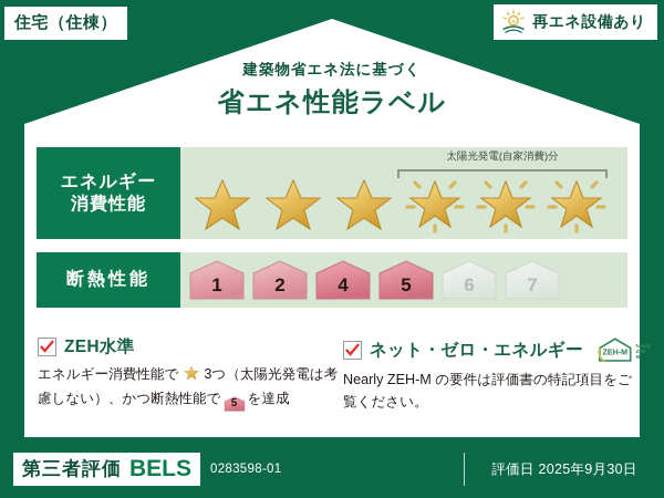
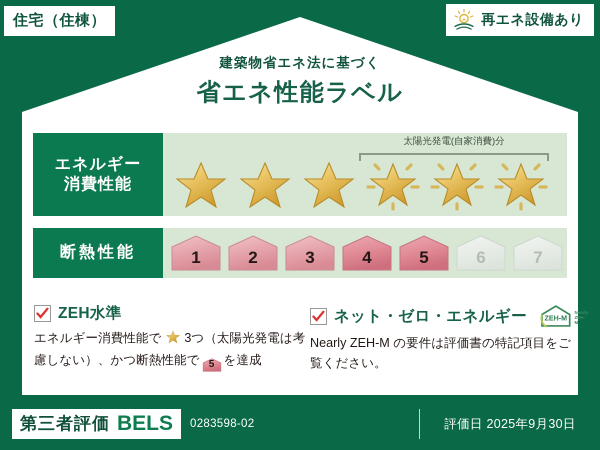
  住宅（住棟）
  再エネ設備あり
  建築物省エネ法に基づく
  省エネ性能ラベル
  エネルギー
  消費性能
  太陽光発電(自家消費)分
  断熱性能
  1
  2
+ 3
  4
  5
  6
  7
  ZEH水準
  エネルギー消費性能で 3つ（太陽光発電は考慮しない）、かつ断熱性能で
  5
  を達成
  ネット・ゼロ・エネルギー
  ZEH-M
  Nearly ZEH-M の要件は評価書の特記項目をご覧ください。
  第三者評価
  BELS
- 0283598-01
+ 0283598-02
  評価日 2025年9月30日
